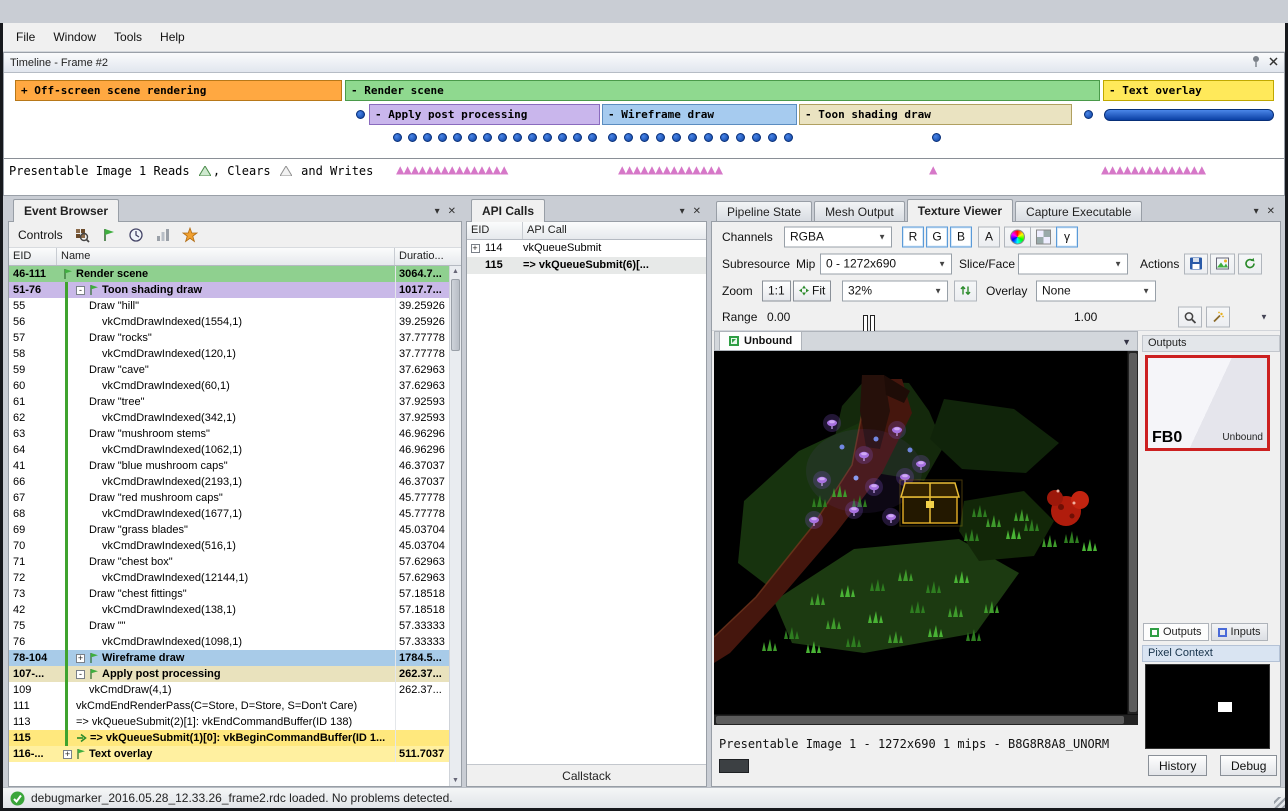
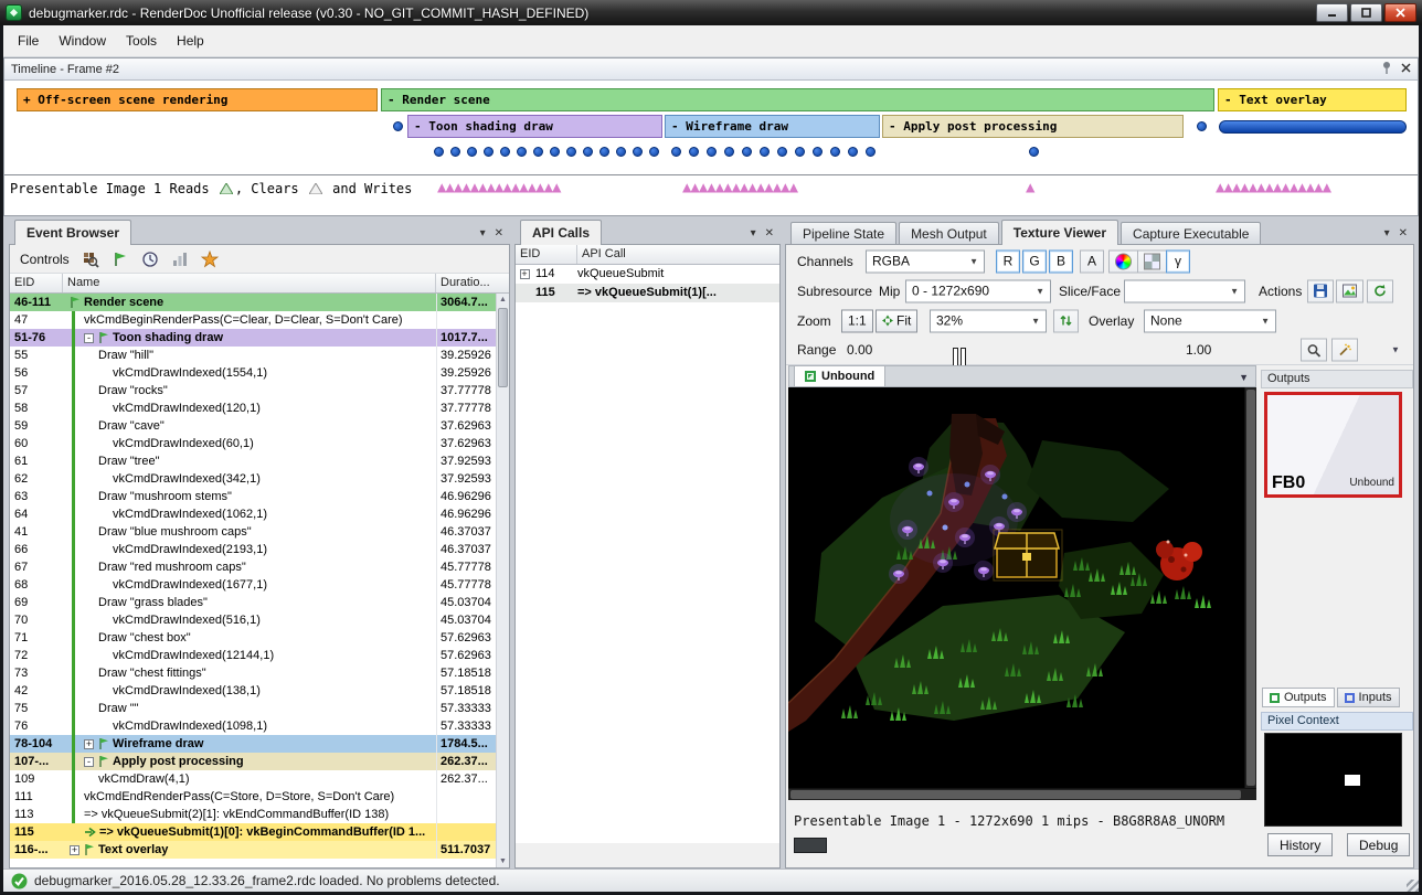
+ debugmarker.rdc - RenderDoc Unofficial release (v0.30 - NO_GIT_COMMIT_HASH_DEFINED)
  File
  Window
  Tools
  Help
  Timeline - Frame #2
  Presentable Image 1 Reads , Clears and Writes
  + Off-screen scene rendering
  - Render scene
  - Text overlay
- - Apply post processing
+ - Toon shading draw
  - Wireframe draw
- - Toon shading draw
+ - Apply post processing
  ▲▲▲▲▲▲▲▲▲▲▲▲▲▲▲
  ▲▲▲▲▲▲▲▲▲▲▲▲▲▲
  ▲
  ▲▲▲▲▲▲▲▲▲▲▲▲▲▲
  Event Browser
  ▾
  ✕
  Controls
  EID
  Name
  Duratio...
  46-111
  Render scene
  3064.7...
+ 47
+ vkCmdBeginRenderPass(C=Clear, D=Clear, S=Don't Care)
  51-76
  -
  Toon shading draw
  1017.7...
  55
  Draw "hill"
  39.25926
  56
  vkCmdDrawIndexed(1554,1)
  39.25926
  57
  Draw "rocks"
  37.77778
  58
  vkCmdDrawIndexed(120,1)
  37.77778
  59
  Draw "cave"
  37.62963
  60
  vkCmdDrawIndexed(60,1)
  37.62963
  61
  Draw "tree"
  37.92593
  62
  vkCmdDrawIndexed(342,1)
  37.92593
  63
  Draw "mushroom stems"
  46.96296
  64
  vkCmdDrawIndexed(1062,1)
  46.96296
  41
  Draw "blue mushroom caps"
  46.37037
  66
  vkCmdDrawIndexed(2193,1)
  46.37037
  67
  Draw "red mushroom caps"
  45.77778
  68
  vkCmdDrawIndexed(1677,1)
  45.77778
  69
  Draw "grass blades"
  45.03704
  70
  vkCmdDrawIndexed(516,1)
  45.03704
  71
  Draw "chest box"
  57.62963
  72
  vkCmdDrawIndexed(12144,1)
  57.62963
  73
  Draw "chest fittings"
  57.18518
  42
  vkCmdDrawIndexed(138,1)
  57.18518
  75
  Draw ""
  57.33333
  76
  vkCmdDrawIndexed(1098,1)
  57.33333
  78-104
  +
  Wireframe draw
  1784.5...
  107-...
  -
  Apply post processing
  262.37...
  109
  vkCmdDraw(4,1)
  262.37...
  111
  vkCmdEndRenderPass(C=Store, D=Store, S=Don't Care)
  113
  => vkQueueSubmit(2)[1]: vkEndCommandBuffer(ID 138)
  115
  => vkQueueSubmit(1)[0]: vkBeginCommandBuffer(ID 1...
  116-...
  +
  Text overlay
  511.7037
  API Calls
  ▾
  ✕
  EID
  API Call
  +
  114
  vkQueueSubmit
  115
- => vkQueueSubmit(6)[...
+ => vkQueueSubmit(1)[...
- Callstack
  Pipeline State
  Mesh Output
  Texture Viewer
  Capture Executable
  ▾
  ✕
  Channels
  RGBA
  ▼
  R
  G
  B
  A
  γ
  Subresource
  Mip
  0 - 1272x690
  ▼
  Slice/Face
  ▼
  Actions
  Zoom
  1:1
  Fit
  32%
  ▼
  Overlay
  None
  ▼
  Range
  0.00
  1.00
  ▼
  Unbound
  ▼
  Presentable Image 1 - 1272x690 1 mips - B8G8R8A8_UNORM
  Outputs
  FB0
  Unbound
  Outputs
  Inputs
  Pixel Context
  History
  Debug
  debugmarker_2016.05.28_12.33.26_frame2.rdc loaded. No problems detected.
